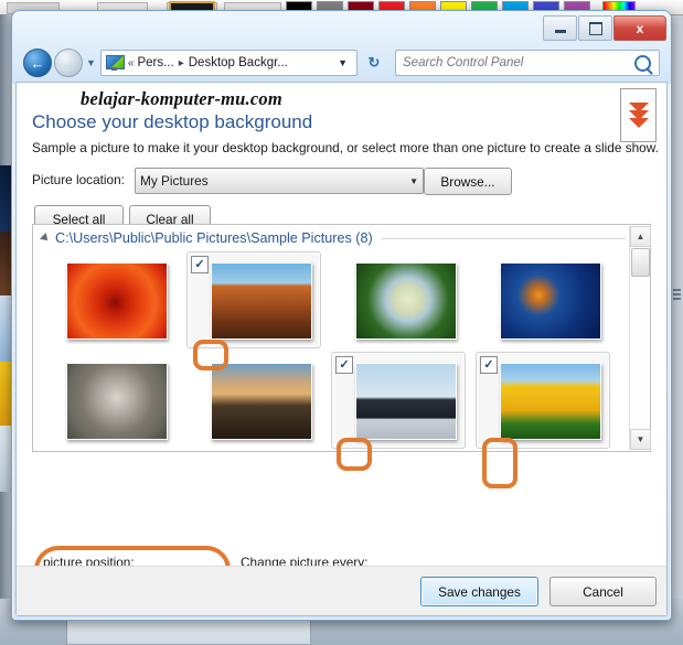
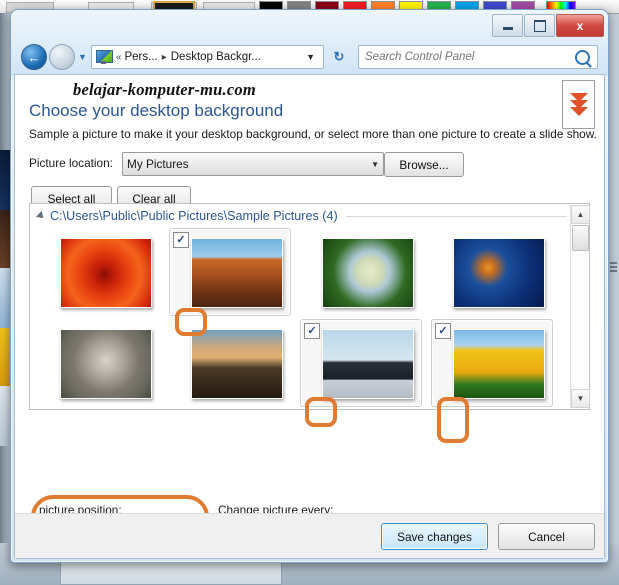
  x
  ←
  →
  ▼
  «
  Pers...
  ▸
  Desktop Backgr...
  ▼
  ↻
  Search Control Panel
  belajar-komputer-mu.com
  Choose your desktop background
  Sample a picture to make it your desktop background, or select more than one picture to create a slide show.
  Picture location:
  My Pictures
  ▼
  Browse...
  Select all
  Clear all
- C:\Users\Public\Public Pictures\Sample Pictures (8)
+ C:\Users\Public\Public Pictures\Sample Pictures (4)
  ✓
  ✓
  ✓
  ▲
  ▼
  picture position:
  Change picture every:
  Save changes
  Cancel
